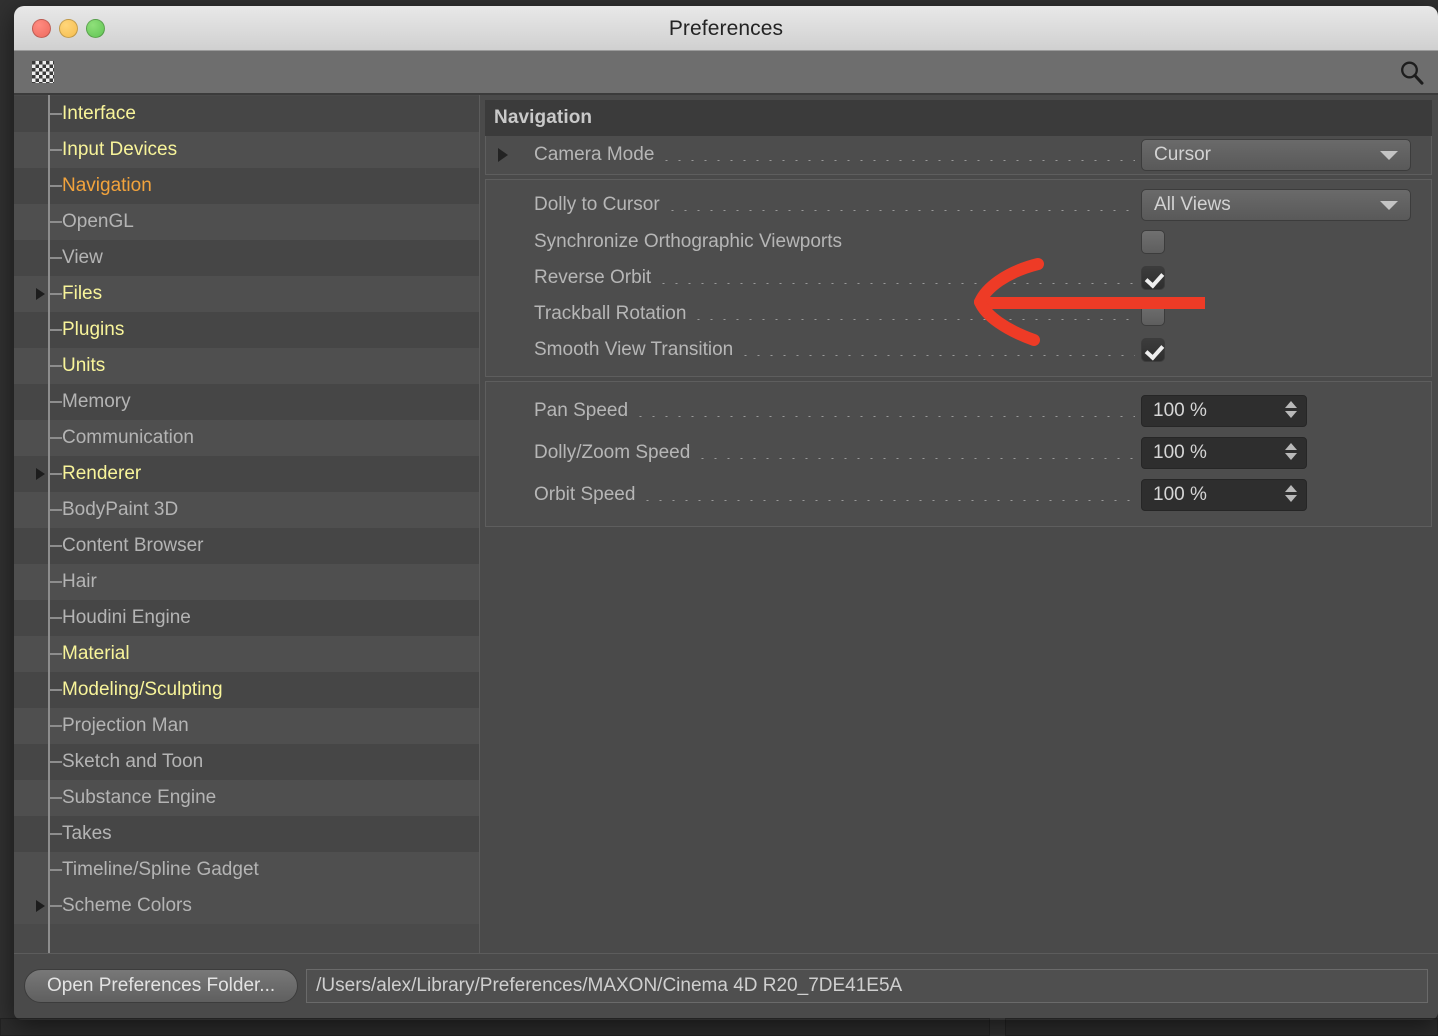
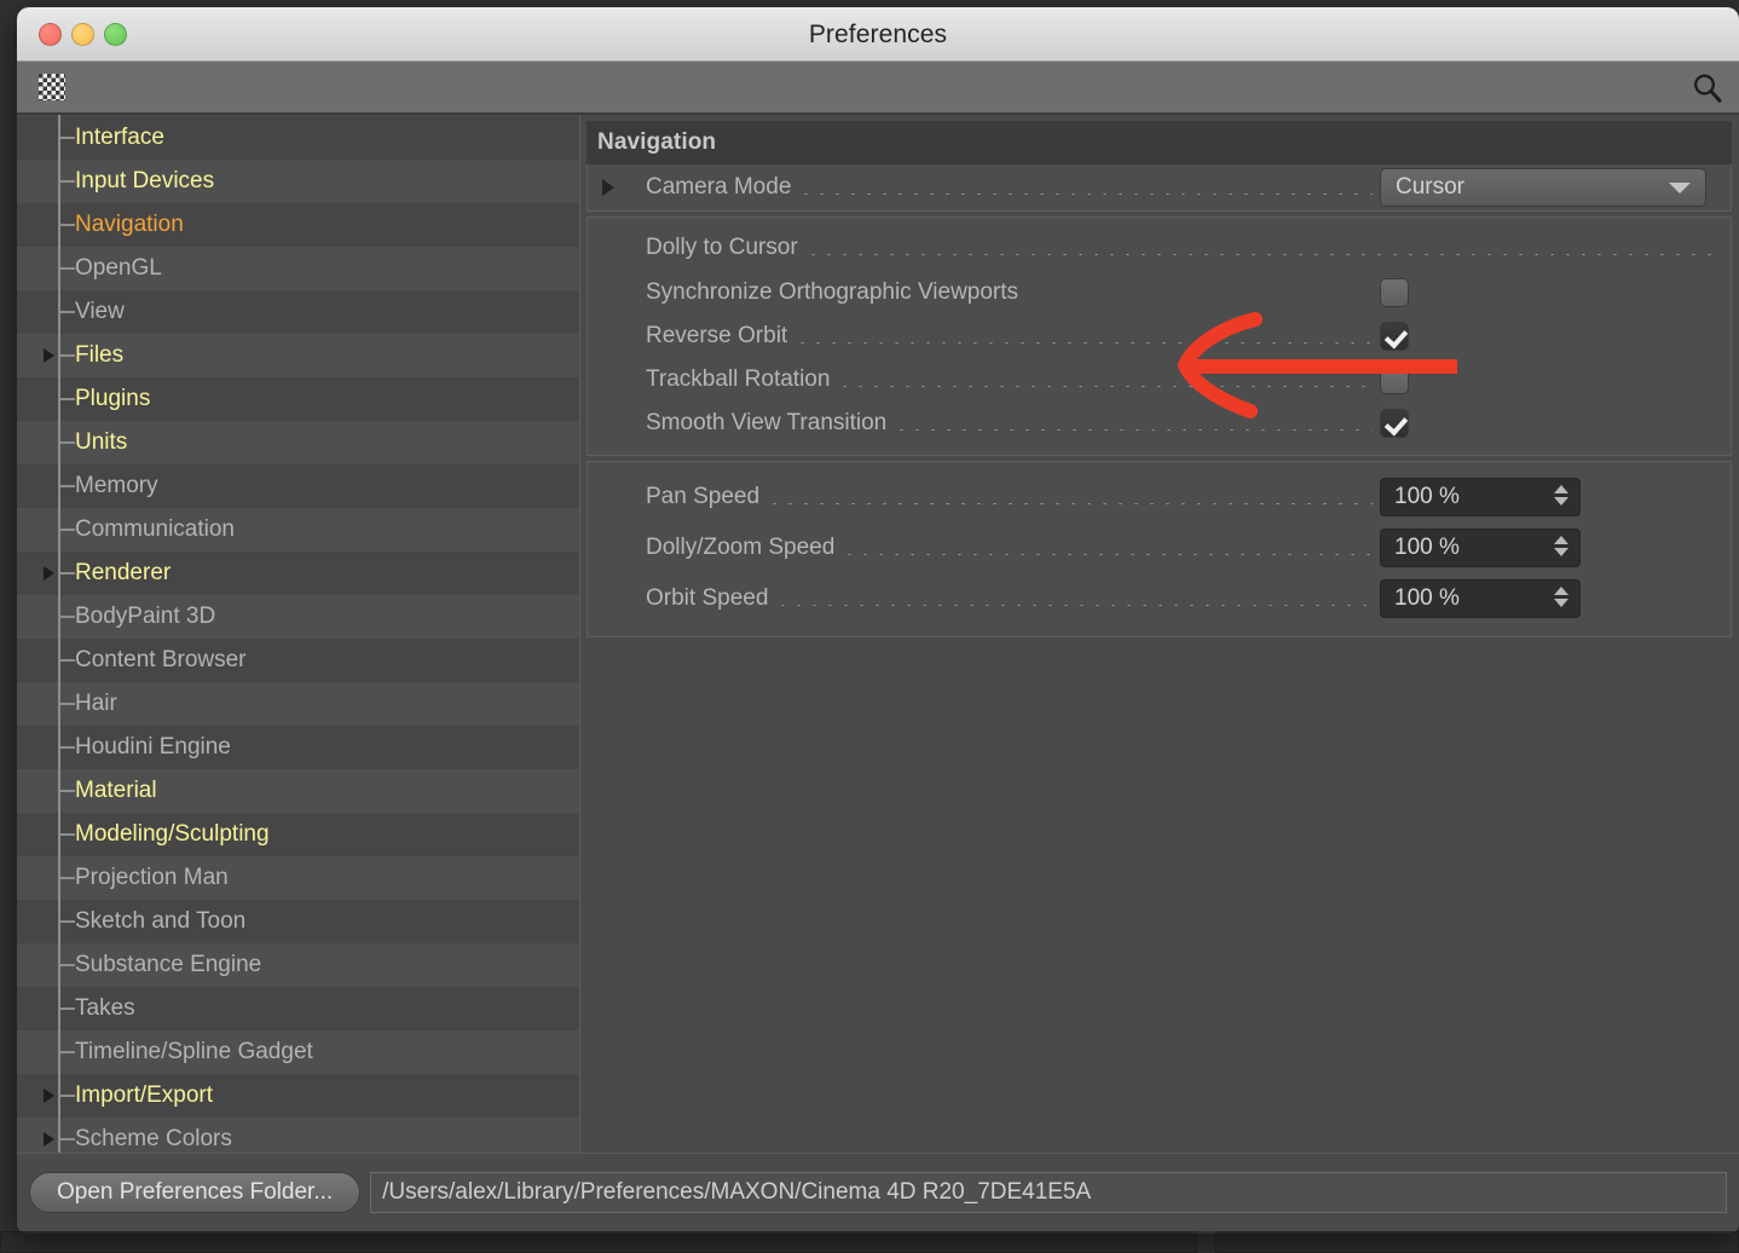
  Preferences
  Interface
  Input Devices
  Navigation
  OpenGL
  View
  Files
  Plugins
  Units
  Memory
  Communication
  Renderer
  BodyPaint 3D
  Content Browser
  Hair
  Houdini Engine
  Material
  Modeling/Sculpting
  Projection Man
  Sketch and Toon
  Substance Engine
  Takes
  Timeline/Spline Gadget
+ Import/Export
  Scheme Colors
  Navigation
  Camera Mode
  Cursor
  Dolly to Cursor
- All Views
  Synchronize Orthographic Viewports
  Reverse Orbit
  Trackball Rotation
  Smooth View Transition
  Pan Speed
  100 %
  Dolly/Zoom Speed
  100 %
  Orbit Speed
  100 %
  Open Preferences Folder...
  /Users/alex/Library/Preferences/MAXON/Cinema 4D R20_7DE41E5A
